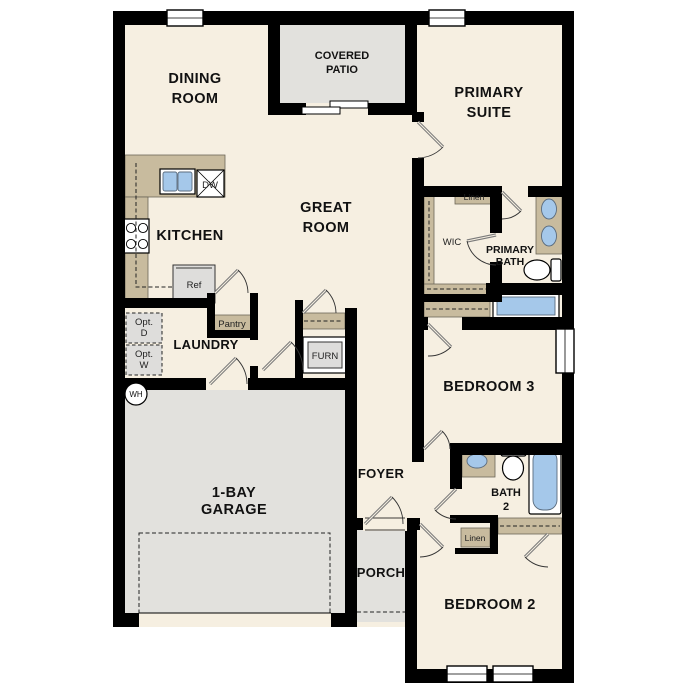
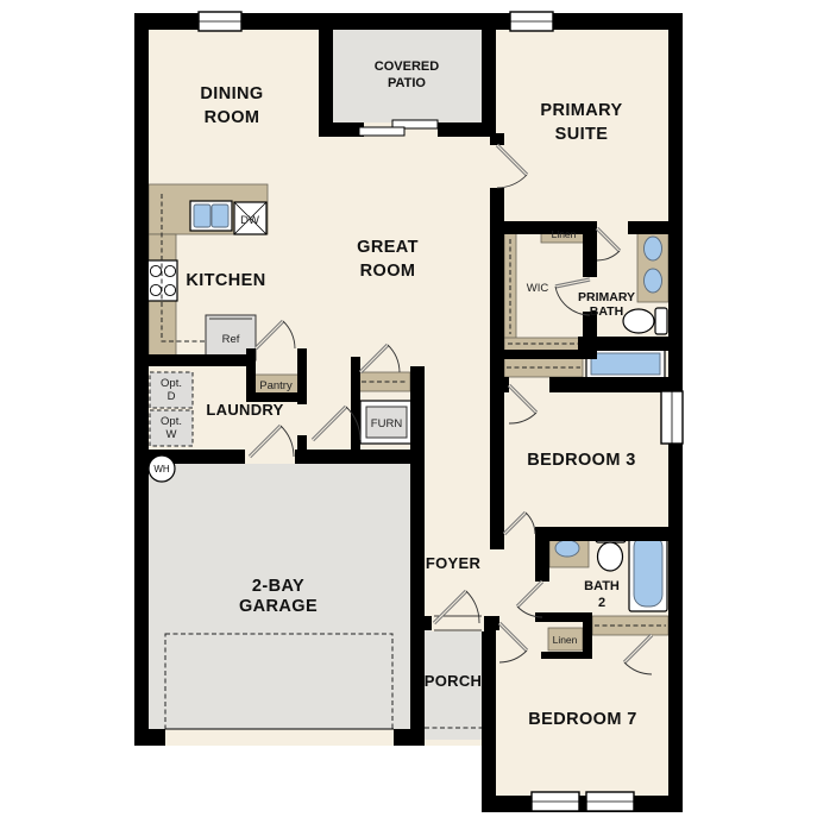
  DINING
  ROOM
  COVERED
  PATIO
  PRIMARY
  SUITE
  GREAT
  ROOM
  KITCHEN
  LAUNDRY
  WIC
  PRIMARY
  BATH
  BEDROOM 3
  FOYER
  BATH
  2
- 1-BAY
+ 2-BAY
  GARAGE
  PORCH
- BEDROOM 2
+ BEDROOM 7
  DW
  Ref
  Pantry
  Linen
  Linen
  FURN
  WH
  Opt.
  D
  Opt.
  W
